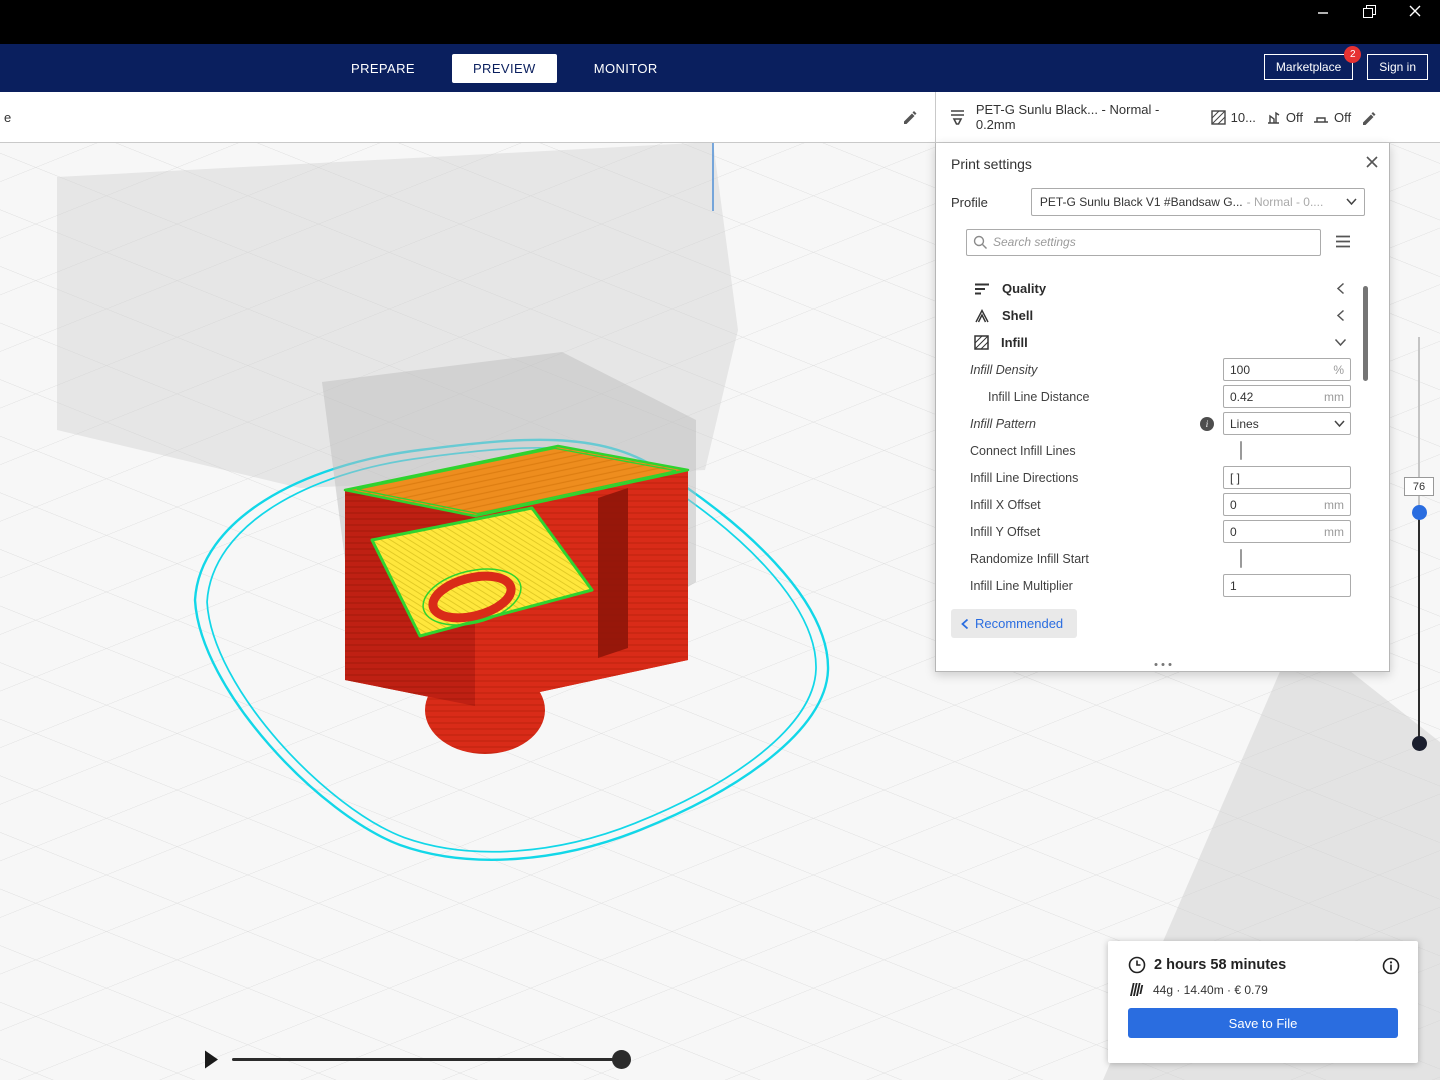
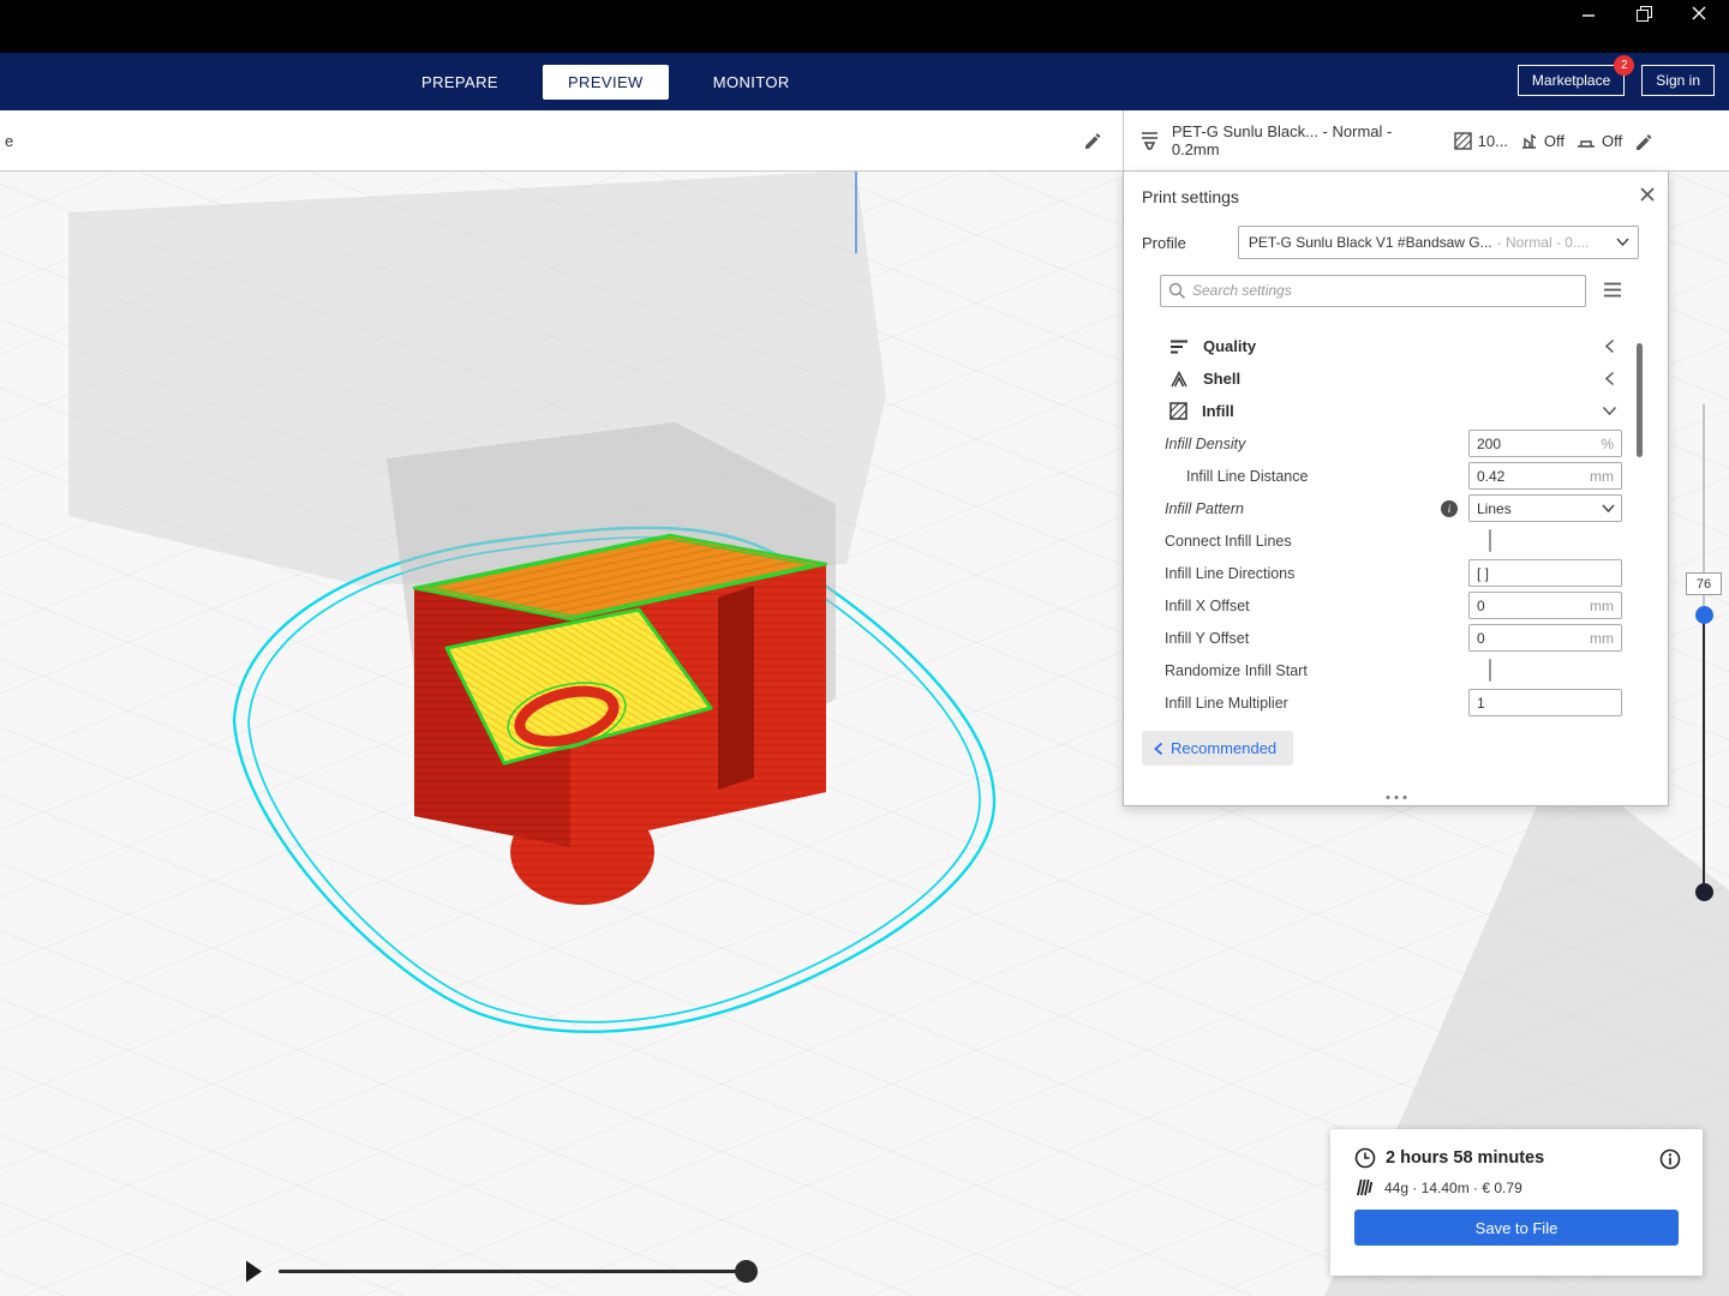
  PREPARE
  PREVIEW
  MONITOR
  Marketplace
  2
  Sign in
  e
  PET-G Sunlu Black... - Normal - 0.2mm
  10...
  Off
  Off
  Print settings
  Profile
  PET-G Sunlu Black V1 #Bandsaw G...
  - Normal - 0....
  Search settings
  Quality
  Shell
  Infill
  Infill Density
- 100
+ 200
  %
  Infill Line Distance
  0.42
  mm
  Infill Pattern
  i
  Lines
  Connect Infill Lines
  Infill Line Directions
  [ ]
  Infill X Offset
  0
  mm
  Infill Y Offset
  0
  mm
  Randomize Infill Start
  Infill Line Multiplier
  1
  Recommended
  76
  2 hours 58 minutes
  44g · 14.40m · € 0.79
  Save to File
